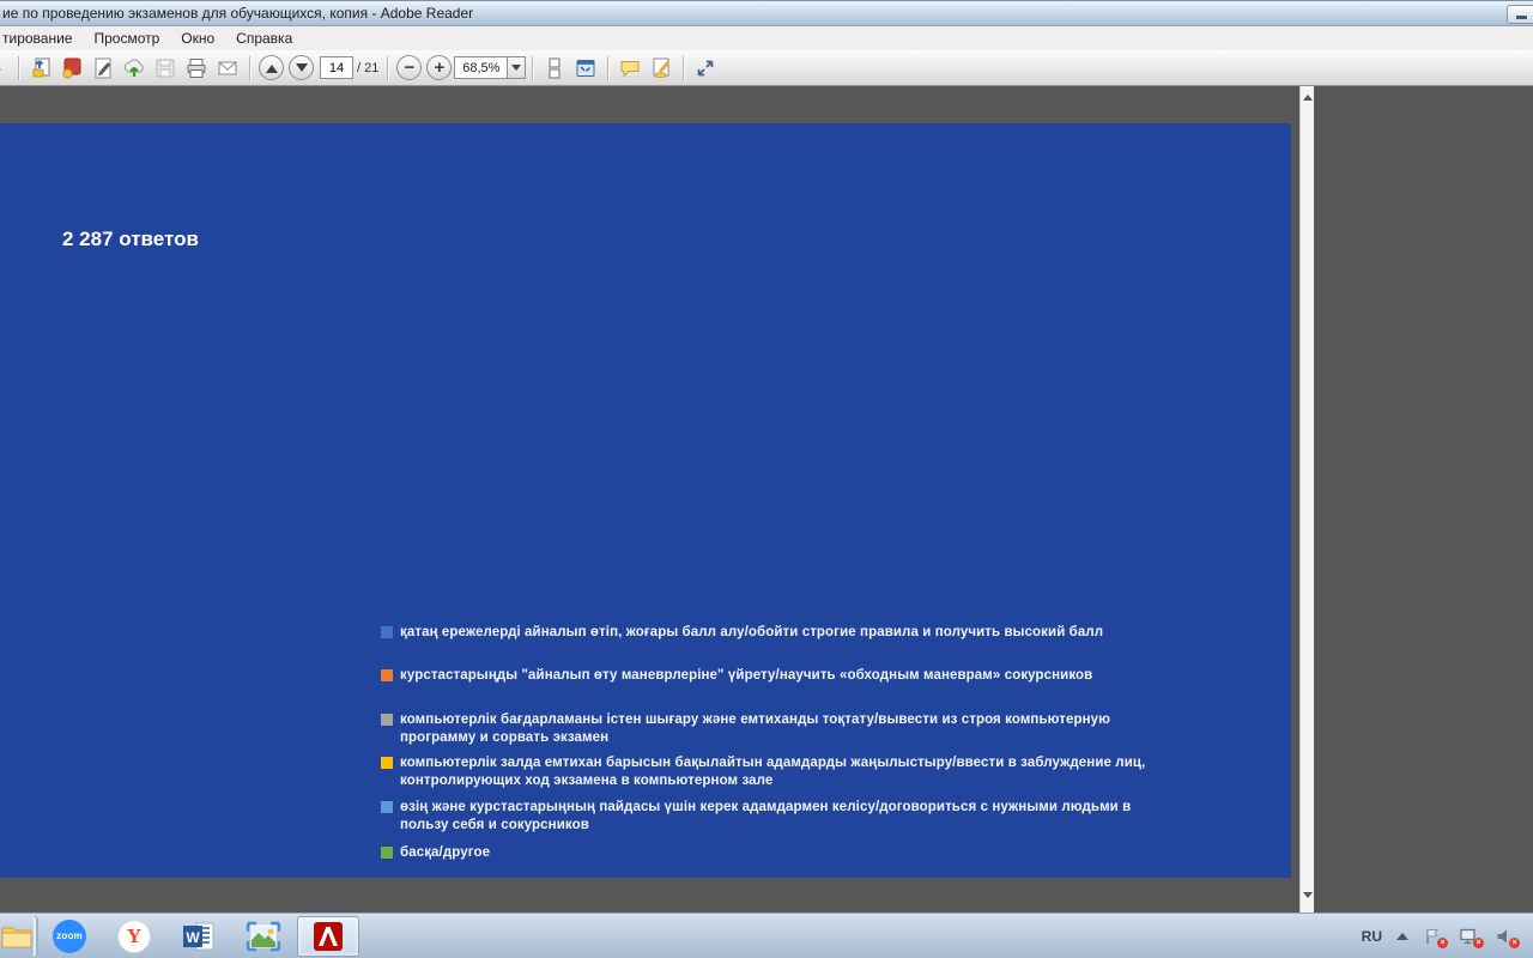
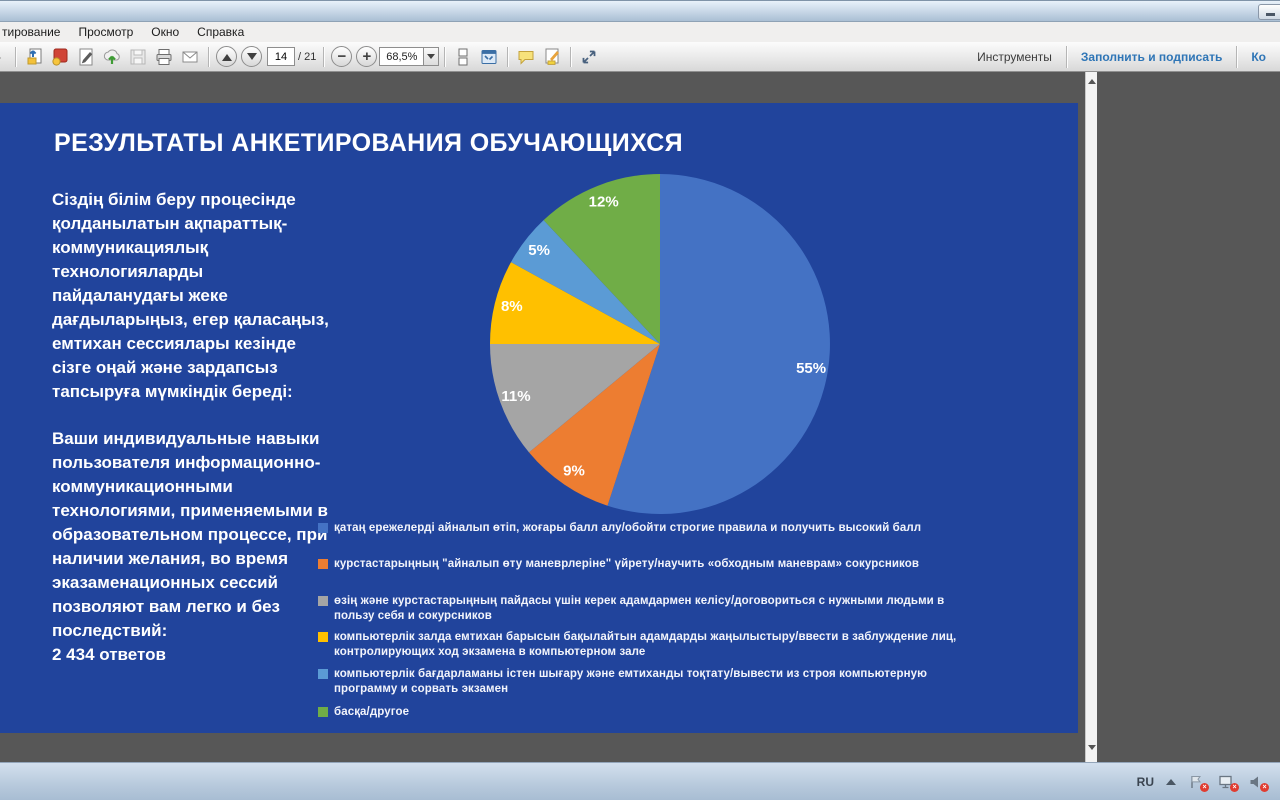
- ие по проведению экзаменов для обучающихся, копия - Adobe Reader
  тирование
  Просмотр
  Окно
  Справка
  14
  / 21
  −
  +
  68,5%
+ Инструменты
+ Заполнить и подписать
+ Ко
+ РЕЗУЛЬТАТЫ АНКЕТИРОВАНИЯ ОБУЧАЮЩИХСЯ
+ Сіздің білім беру процесінде қолданылатын ақпараттық-коммуникациялық технологияларды пайдаланудағы жеке дағдыларыңыз, егер қаласаңыз, емтихан сессиялары кезінде сізге оңай және зардапсыз тапсыруға мүмкіндік береді:
+ Ваши индивидуальные навыки пользователя информационно-коммуникационными технологиями, применяемыми в образовательном процессе, при наличии желания, во время эказаменационных сессий позволяют вам легко и без последствий:
- 2 287 ответов
+ 2 434 ответов
+ 55%
+ 9%
+ 11%
+ 8%
+ 5%
+ 12%
  қатаң ережелерді айналып өтіп, жоғары балл алу/обойти строгие правила и получить высокий балл
- курстастарыңды "айналып өту маневрлеріне" үйрету/научить «обходным маневрам» сокурсников
+ курстастарыңның "айналып өту маневрлеріне" үйрету/научить «обходным маневрам» сокурсников
- компьютерлік бағдарламаны істен шығару және емтиханды тоқтату/вывести из строя компьютерную программу и сорвать экзамен
+ өзің және курстастарыңның пайдасы үшін керек адамдармен келісу/договориться с нужными людьми в пользу себя и сокурсников
  компьютерлік залда емтихан барысын бақылайтын адамдарды жаңылыстыру/ввести в заблуждение лиц, контролирующих ход экзамена в компьютерном зале
- өзің және курстастарыңның пайдасы үшін керек адамдармен келісу/договориться с нужными людьми в пользу себя и сокурсников
+ компьютерлік бағдарламаны істен шығару және емтиханды тоқтату/вывести из строя компьютерную программу и сорвать экзамен
  басқа/другое
- zoom
- Y
- W
  RU
